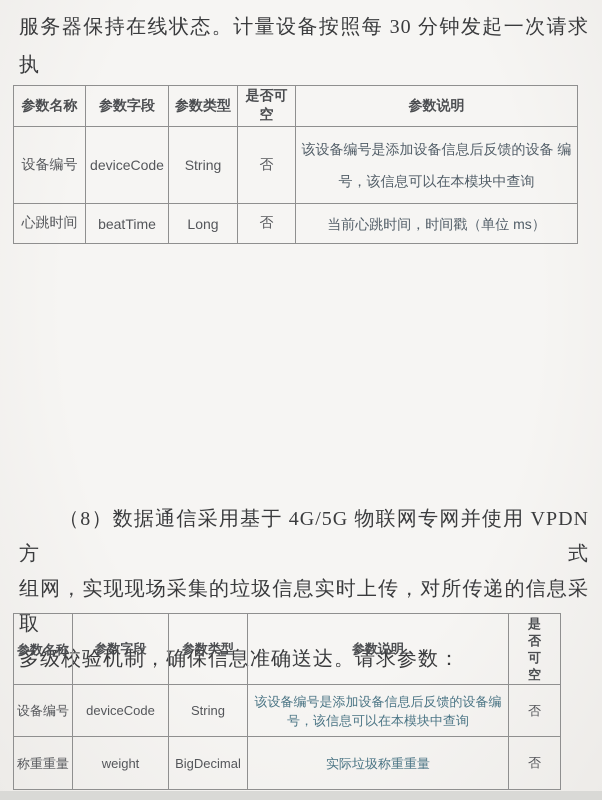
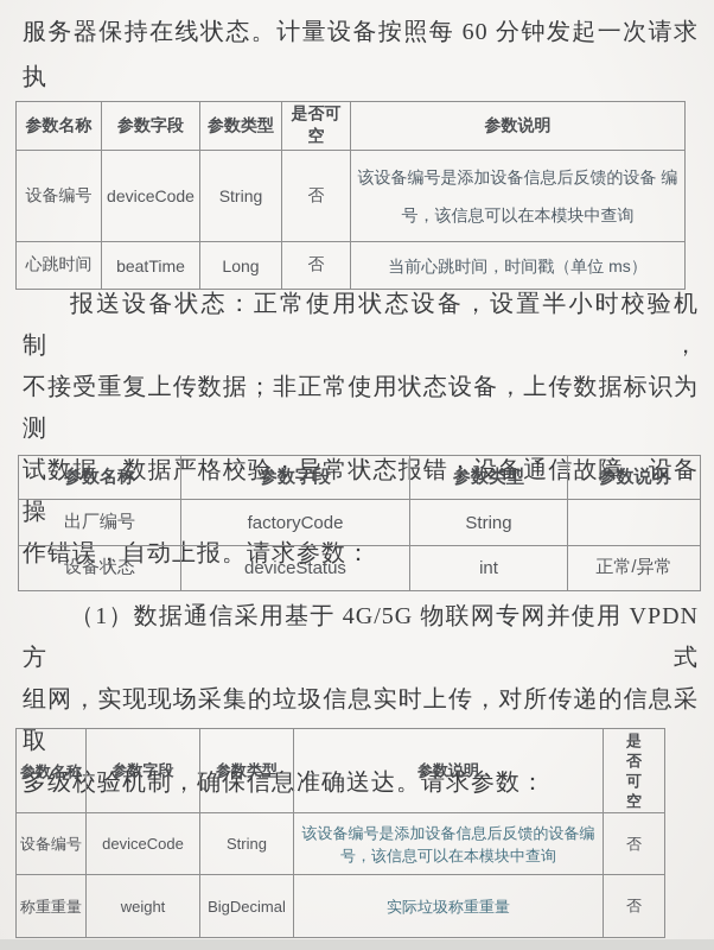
- 服务器保持在线状态。计量设备按照每 30 分钟发起一次请求执
+ 服务器保持在线状态。计量设备按照每 60 分钟发起一次请求执
  参数名称	参数字段	参数类型	是否可空	参数说明
  设备编号	deviceCode	String	否	该设备编号是添加设备信息后反馈的设备 编号，该信息可以在本模块中查询
  心跳时间	beatTime	Long	否	当前心跳时间，时间戳（单位 ms）
+ 报送设备状态：正常使用状态设备，设置半小时校验机制，
+ 不接受重复上传数据；非正常使用状态设备，上传数据标识为测
+ 试数据，数据严格校验；异常状态报错：设备通信故障、设备操
+ 作错误，自动上报。请求参数：
+ 参数名称	参数字段	参数类型	参数说明
+ 出厂编号	factoryCode	String
+ 设备状态	deviceStatus	int	正常/异常
- （8）数据通信采用基于 4G/5G 物联网专网并使用 VPDN 方式
+ （1）数据通信采用基于 4G/5G 物联网专网并使用 VPDN 方式
  组网，实现现场采集的垃圾信息实时上传，对所传递的信息采取
  多级校验机制，确保信息准确送达。请求参数：
  参数名称	参数字段	参数类型	参数说明	是否可空
  设备编号	deviceCode	String	该设备编号是添加设备信息后反馈的设备编号，该信息可以在本模块中查询	否
  称重重量	weight	BigDecimal	实际垃圾称重重量	否
